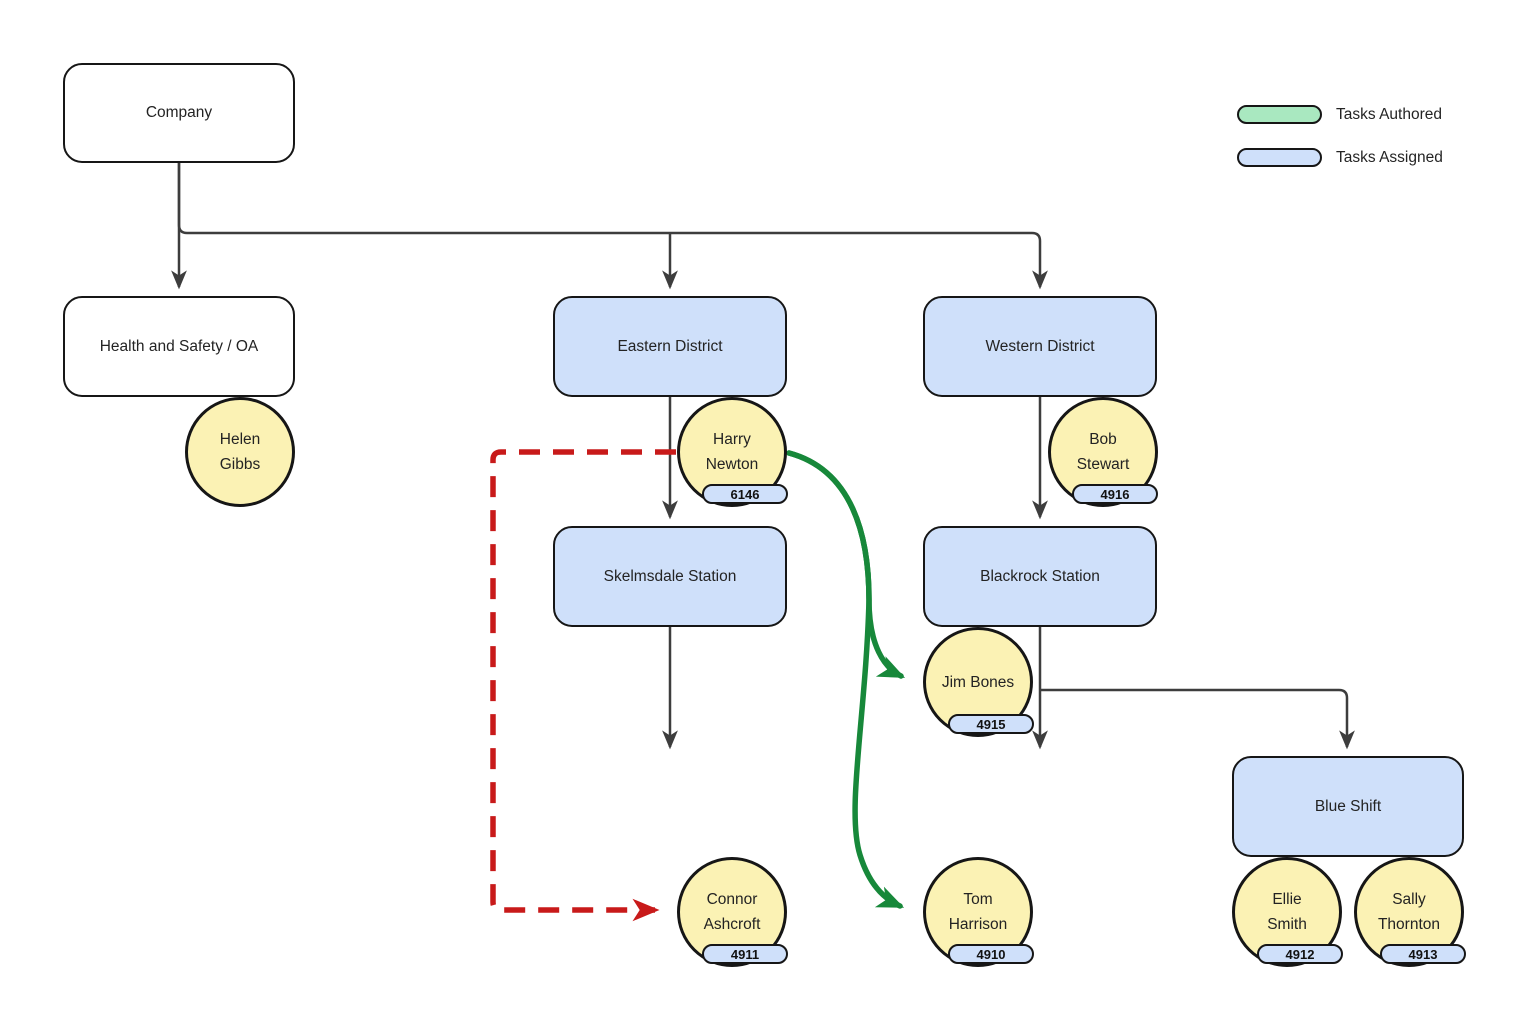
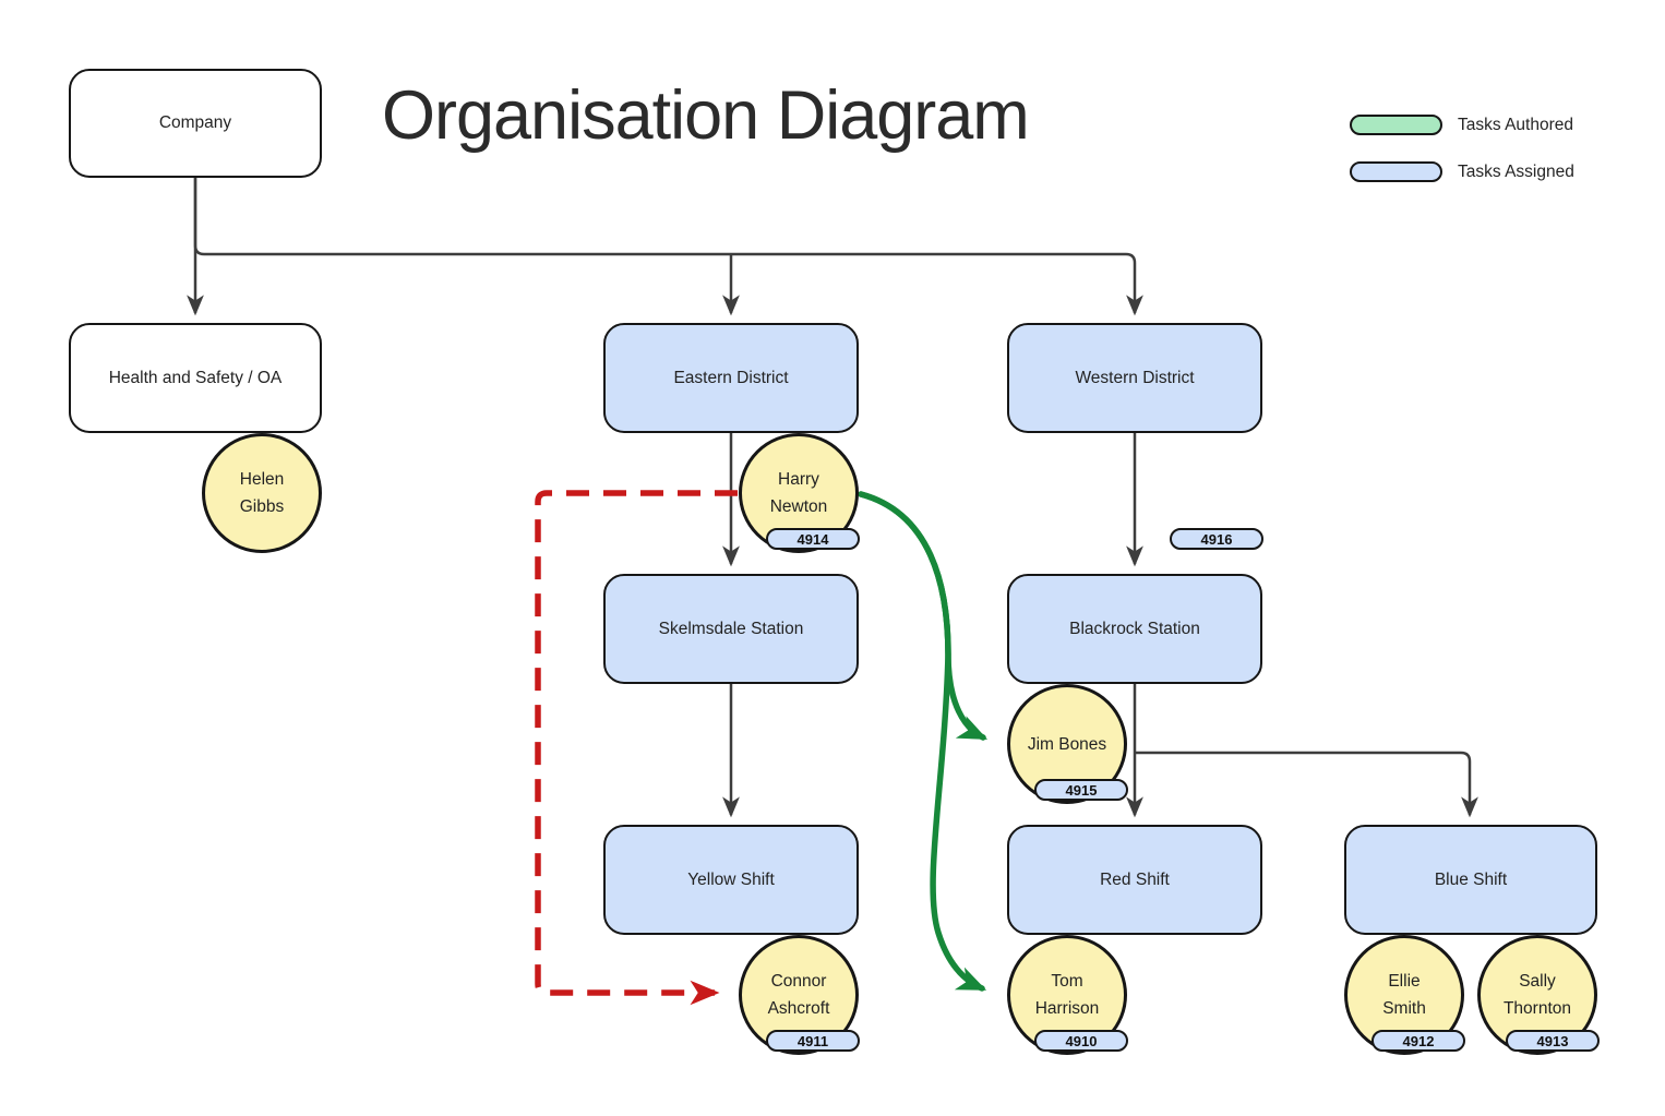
+ Organisation Diagram
  Tasks Authored
  Tasks Assigned
  Company
  Health and Safety / OA
  Eastern District
  Western District
  Skelmsdale Station
  Blackrock Station
+ Yellow Shift
+ Red Shift
  Blue Shift
  Helen
  Gibbs
  Harry
  Newton
- Bob
- Stewart
  Jim Bones
  Connor
  Ashcroft
  Tom
  Harrison
  Ellie
  Smith
  Sally
  Thornton
- 6146
+ 4914
  4916
  4915
  4911
  4910
  4912
  4913
